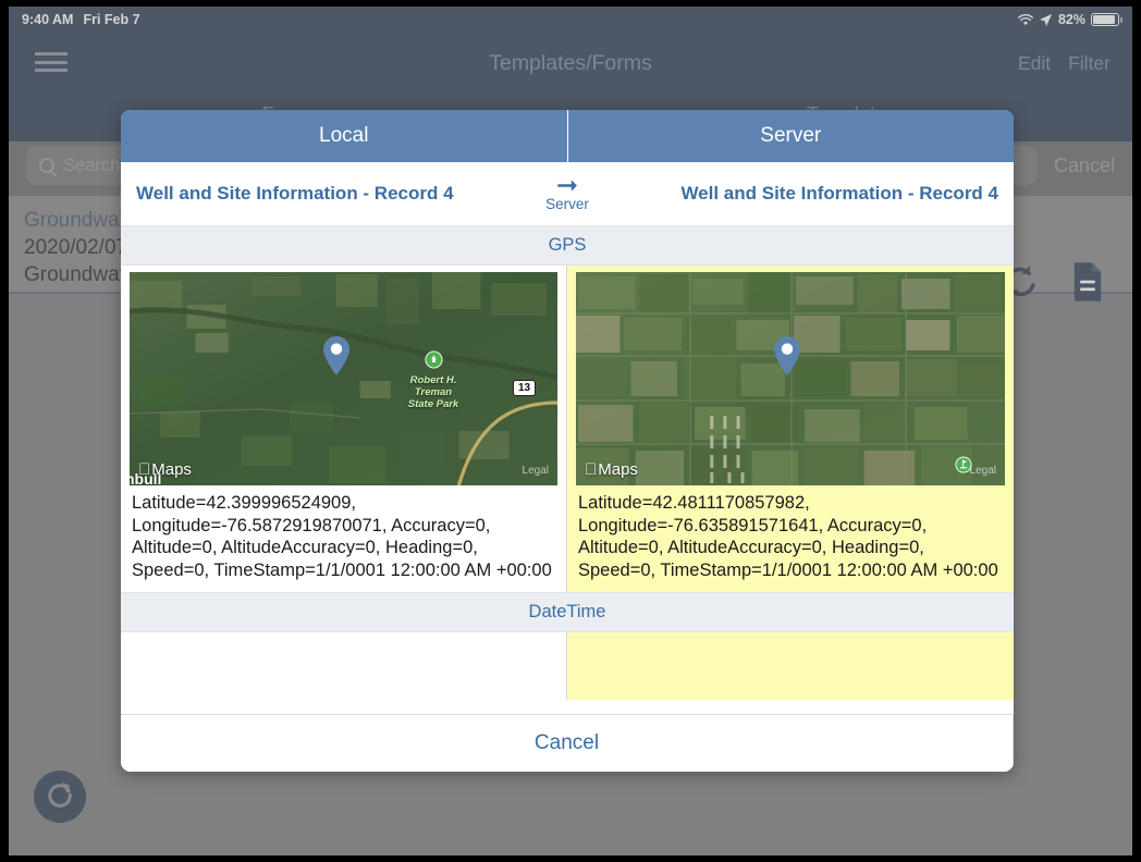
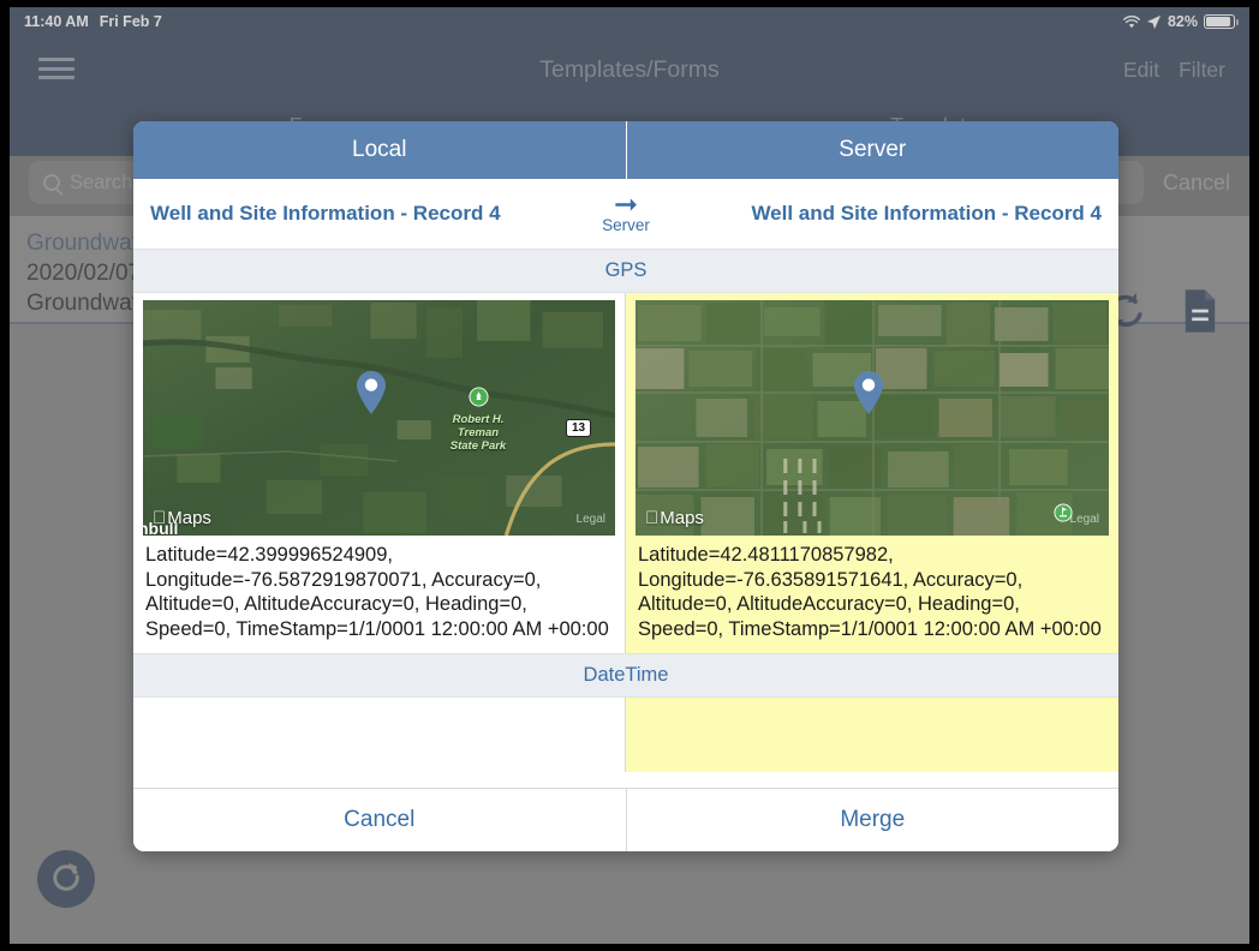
  Search
  Cancel
  Groundwa
  2020/02/0
  Groundwa
- 9:40 AM
+ 11:40 AM
  Fri Feb 7
  82%
  Templates/Forms
  Edit
  Filter
  Local
  Server
  Well and Site Information - Record 4
  ➞
  Server
  Well and Site Information - Record 4
  GPS
  Robert H.
  Treman
  State Park
  13
  nbull
  
  Maps
  Legal
  Latitude=42.399996524909, Longitude=-76.5872919870071, Accuracy=0, Altitude=0, AltitudeAccuracy=0, Heading=0, Speed=0, TimeStamp=1/1/0001 12:00:00 AM +00:00
  
  Maps
  Legal
  Latitude=42.4811170857982, Longitude=-76.635891571641, Accuracy=0, Altitude=0, AltitudeAccuracy=0, Heading=0, Speed=0, TimeStamp=1/1/0001 12:00:00 AM +00:00
  DateTime
  Cancel
+ Merge
